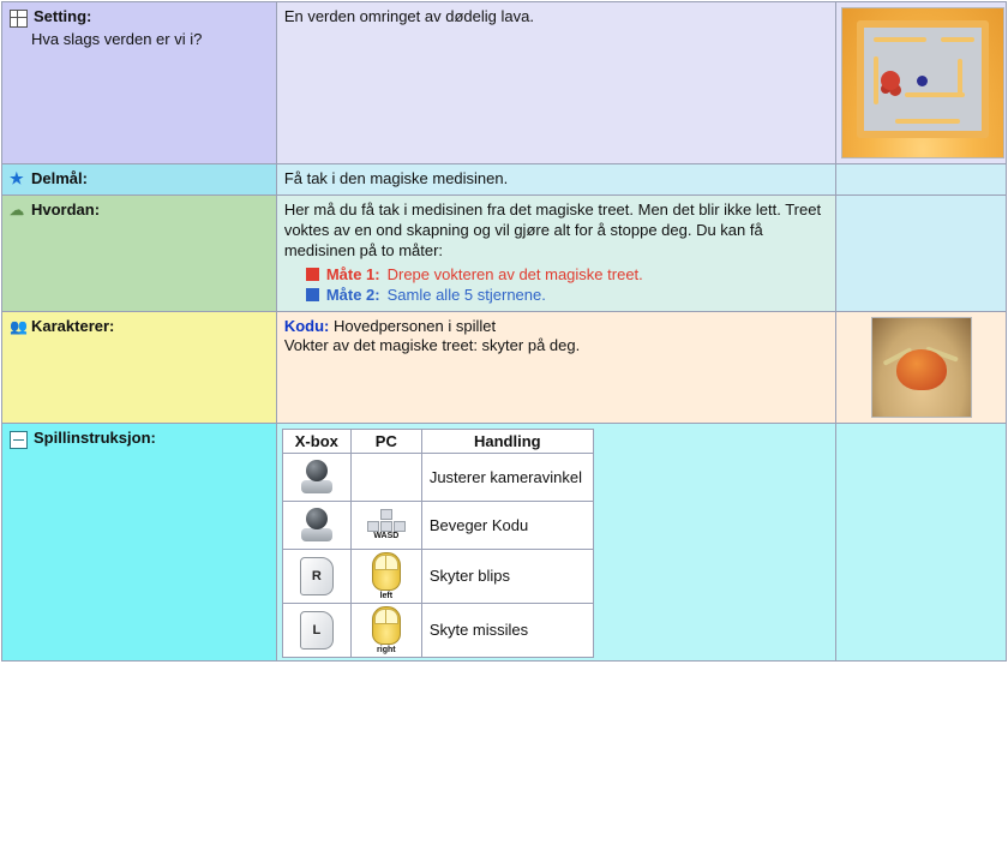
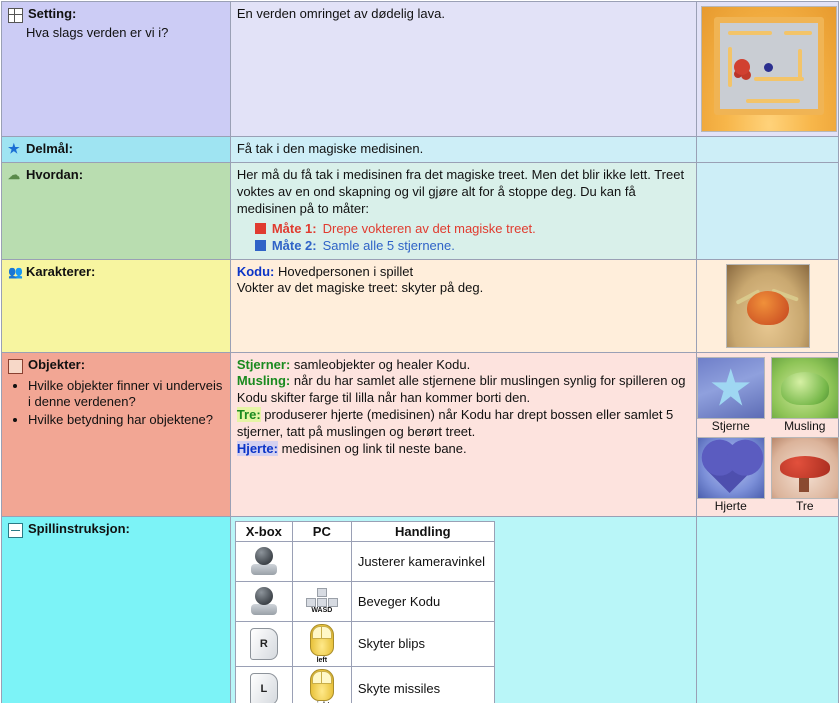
  Setting: Hva slags verden er vi i?	En verden omringet av dødelig lava.
  ★ Delmål:	Få tak i den magiske medisinen.
  ☁ Hvordan:	Her må du få tak i medisinen fra det magiske treet. Men det blir ikke lett. Treet voktes av en ond skapning og vil gjøre alt for å stoppe deg. Du kan få medisinen på to måter: Måte 1: Drepe vokteren av det magiske treet. Måte 2: Samle alle 5 stjernene.
  👥 Karakterer:	Kodu: Hovedpersonen i spillet Vokter av det magiske treet: skyter på deg.
+ Objekter: Hvilke objekter finner vi underveis i denne verdenen? Hvilke betydning har objektene?	Stjerner: samleobjekter og healer Kodu. Musling: når du har samlet alle stjernene blir muslingen synlig for spilleren og Kodu skifter farge til lilla når han kommer borti den. Tre: produserer hjerte (medisinen) når Kodu har drept bossen eller samlet 5 stjerner, tatt på muslingen og berørt treet. Hjerte: medisinen og link til neste bane.	Stjerne Musling Hjerte Tre
  Spillinstruksjon:
  X-box	PC	Handling
  		Justerer kameravinkel
  		Beveger Kodu
  R		Skyter blips
  L		Skyte missiles
